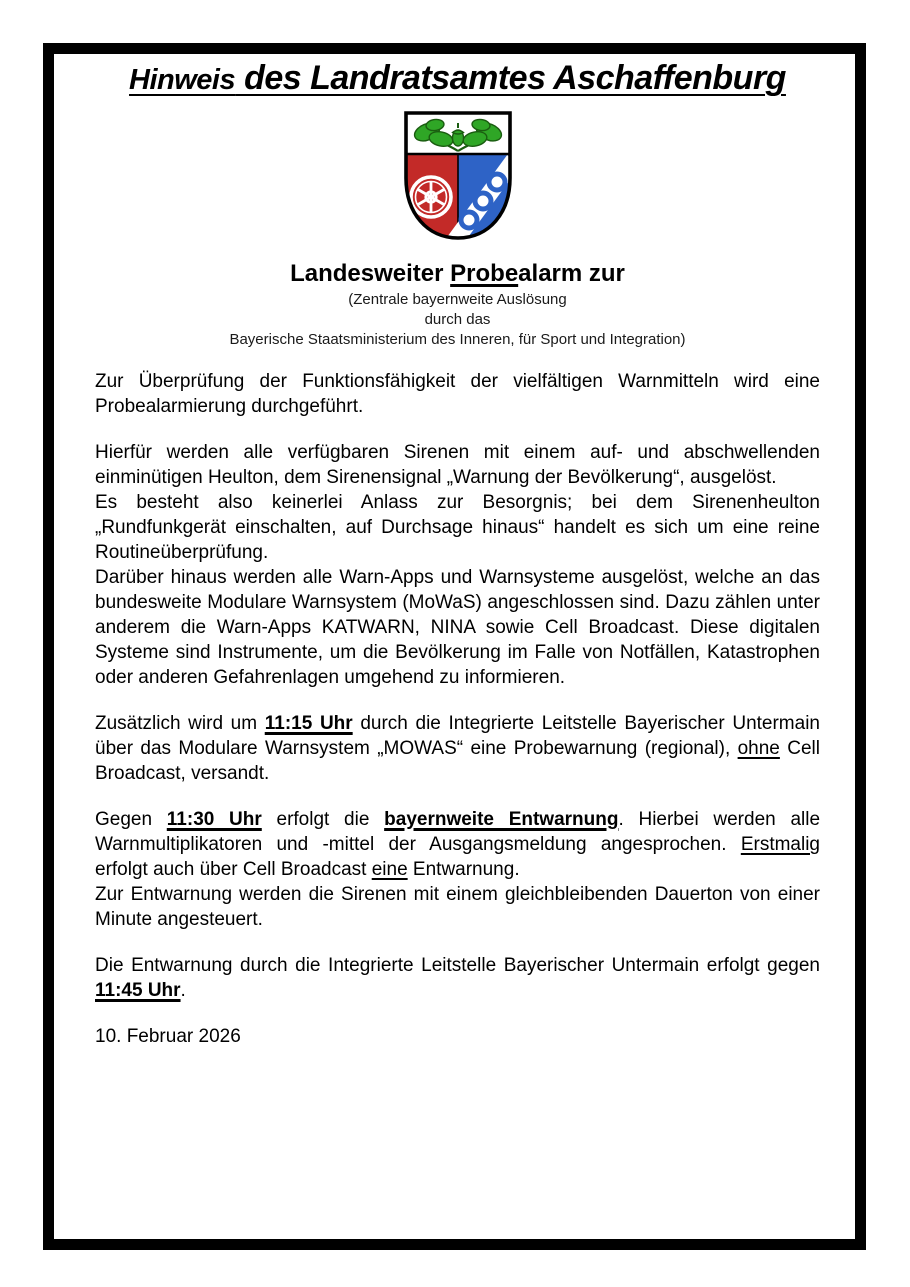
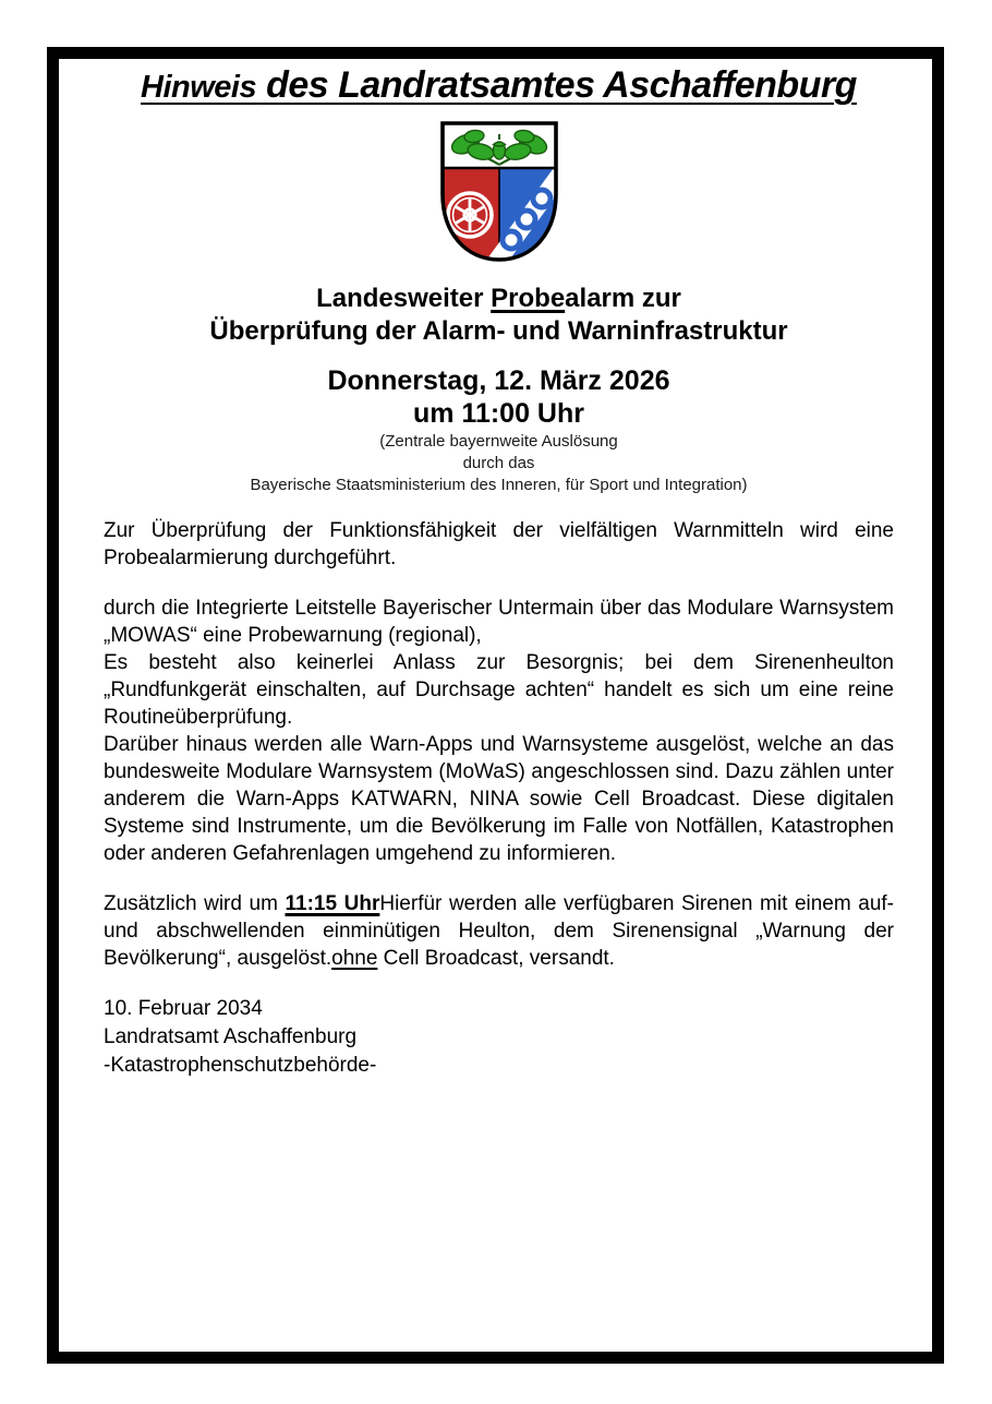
  Hinweis des Landratsamtes Aschaffenburg
  Landesweiter Probealarm zur
+ Überprüfung der Alarm- und Warninfrastruktur
+ Donnerstag, 12. März 2026
+ um 11:00 Uhr
  (Zentrale bayernweite Auslösung
  durch das
  Bayerische Staatsministerium des Inneren, für Sport und Integration)
  Zur Überprüfung der Funktionsfähigkeit der vielfältigen Warnmitteln wird eine Probealarmierung durchgeführt.
- Hierfür werden alle verfügbaren Sirenen mit einem auf- und abschwellenden einminütigen Heulton, dem Sirenensignal „Warnung der Bevölkerung“, ausgelöst.
+ durch die Integrierte Leitstelle Bayerischer Untermain über das Modulare Warnsystem „MOWAS“ eine Probewarnung (regional),
- Es besteht also keinerlei Anlass zur Besorgnis; bei dem Sirenenheulton „Rundfunkgerät einschalten, auf Durchsage hinaus“ handelt es sich um eine reine Routineüberprüfung.
+ Es besteht also keinerlei Anlass zur Besorgnis; bei dem Sirenenheulton „Rundfunkgerät einschalten, auf Durchsage achten“ handelt es sich um eine reine Routineüberprüfung.
  Darüber hinaus werden alle Warn-Apps und Warnsysteme ausgelöst, welche an das bundesweite Modulare Warnsystem (MoWaS) angeschlossen sind. Dazu zählen unter anderem die Warn-Apps KATWARN, NINA sowie Cell Broadcast. Diese digitalen Systeme sind Instrumente, um die Bevölkerung im Falle von Notfällen, Katastrophen oder anderen Gefahrenlagen umgehend zu informieren.
- Zusätzlich wird um 11:15 Uhr durch die Integrierte Leitstelle Bayerischer Untermain über das Modulare Warnsystem „MOWAS“ eine Probewarnung (regional), ohne Cell Broadcast, versandt.
+ Zusätzlich wird um 11:15 UhrHierfür werden alle verfügbaren Sirenen mit einem auf- und abschwellenden einminütigen Heulton, dem Sirenensignal „Warnung der Bevölkerung“, ausgelöst.ohne Cell Broadcast, versandt.
- Gegen 11:30 Uhr erfolgt die bayernweite Entwarnung. Hierbei werden alle Warnmultiplikatoren und -mittel der Ausgangsmeldung angesprochen. Erstmalig erfolgt auch über Cell Broadcast eine Entwarnung.
- Zur Entwarnung werden die Sirenen mit einem gleichbleibenden Dauerton von einer Minute angesteuert.
- Die Entwarnung durch die Integrierte Leitstelle Bayerischer Untermain erfolgt gegen 11:45 Uhr.
- 10. Februar 2026
+ 10. Februar 2034
+ Landratsamt Aschaffenburg
+ -Katastrophenschutzbehörde-
